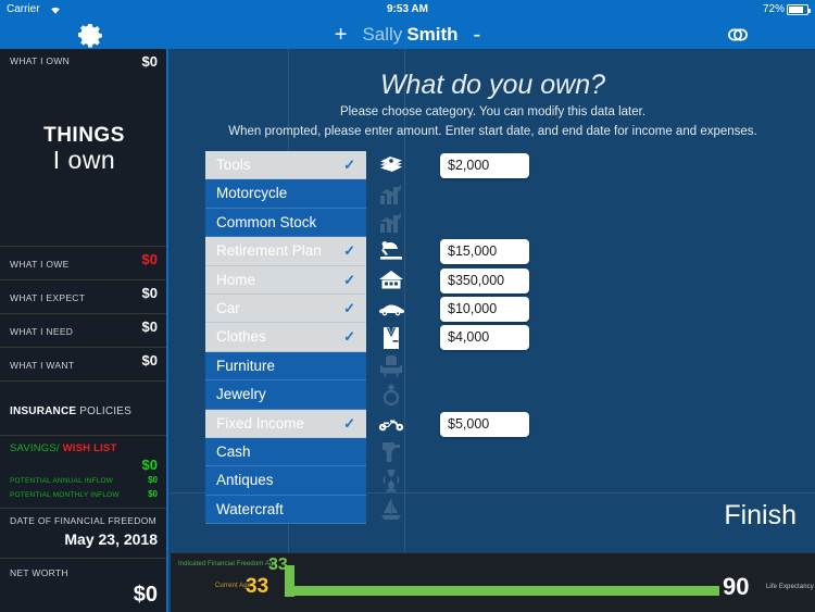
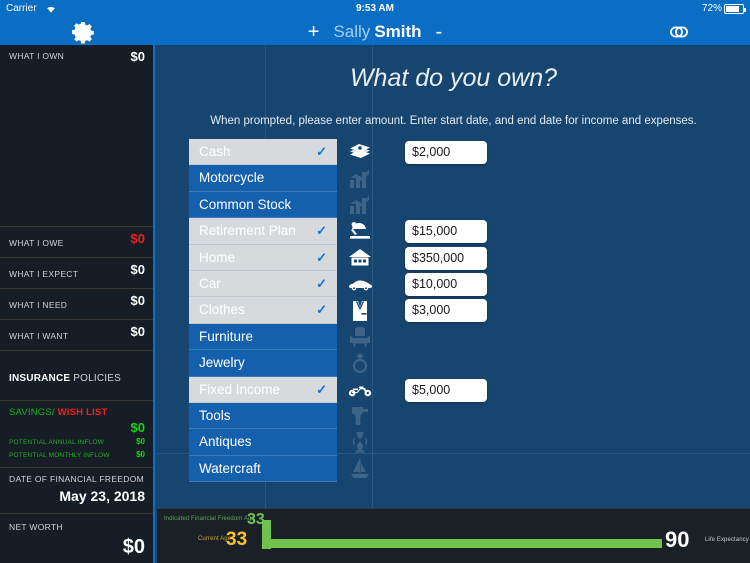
  Carrier
  9:53 AM
  72%
  +
  Sally Smith
  -
  WHAT I OWN
  $0
- THINGS
- I own
  WHAT I OWE
  $0
  WHAT I EXPECT
  $0
  WHAT I NEED
  $0
  WHAT I WANT
  $0
  INSURANCE POLICIES
  SAVINGS/ WISH LIST
  $0
  $0
  $0
  DATE OF FINANCIAL FREEDOM
  May 23, 2018
  NET WORTH
  $0
  What do you own?
- Please choose category. You can modify this data later.
  When prompted, please enter amount. Enter start date, and end date for income and expenses.
  $2,000
  $15,000
  $350,000
  $10,000
- $4,000
+ $3,000
  $5,000
- Tools
+ Cash
  ✓
  Motorcycle
  Common Stock
  Retirement Plan
  ✓
  Home
  ✓
  Car
  ✓
  Clothes
  ✓
  Furniture
  Jewelry
  Fixed Income
  ✓
- Cash
+ Tools
  Antiques
  Watercraft
- Finish
  33
  33
  90
